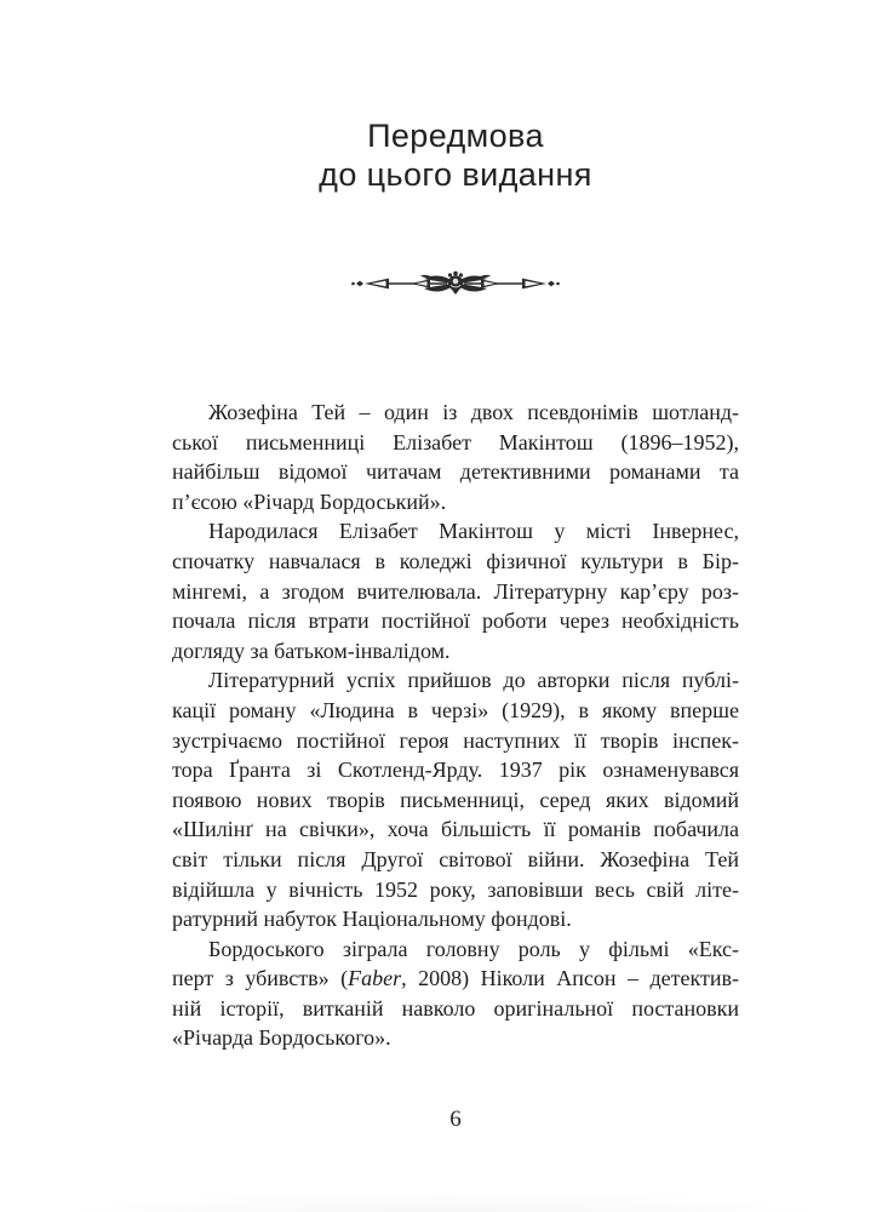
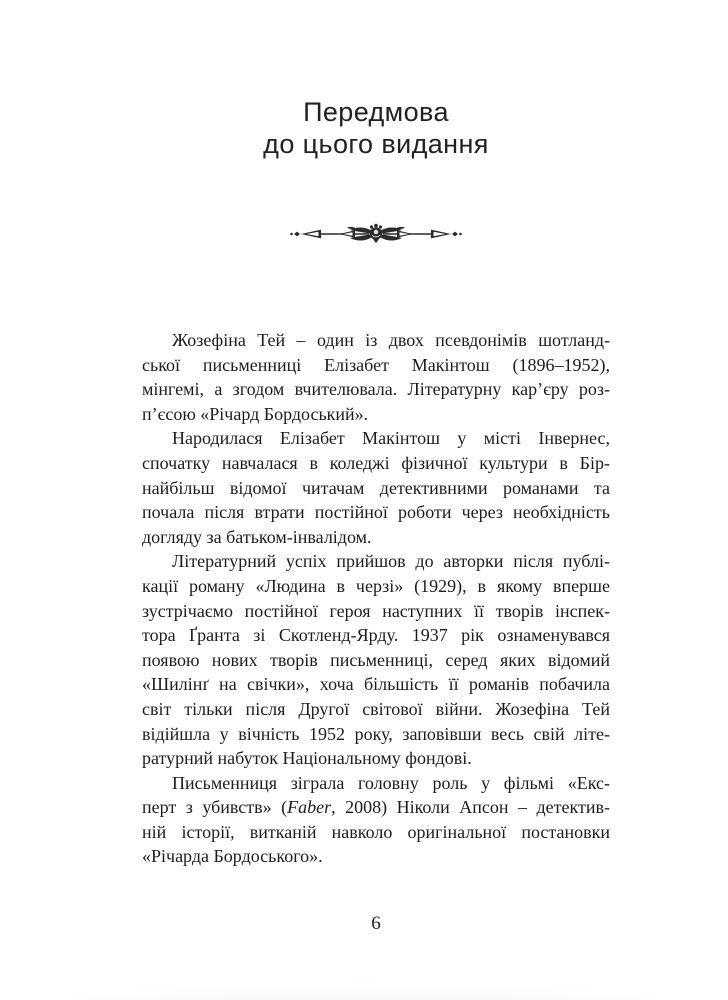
  Передмова
  до цього видання
  Жозефіна Тей – один із двох псевдонімів шотланд-
  ської письменниці Елізабет Макінтош (1896–1952),
- найбільш відомої читачам детективними романами та
+ мінгемі, а згодом вчителювала. Літературну кар’єру роз-
  п’єсою «Річард Бордоський».
  Народилася Елізабет Макінтош у місті Інвернес,
  спочатку навчалася в коледжі фізичної культури в Бір-
- мінгемі, а згодом вчителювала. Літературну кар’єру роз-
+ найбільш відомої читачам детективними романами та
  почала після втрати постійної роботи через необхідність
  догляду за батьком-інвалідом.
  Літературний успіх прийшов до авторки після публі-
  кації роману «Людина в черзі» (1929), в якому вперше
  зустрічаємо постійної героя наступних її творів інспек-
  тора Ґранта зі Скотленд-Ярду. 1937 рік ознаменувався
  появою нових творів письменниці, серед яких відомий
  «Шилінґ на свічки», хоча більшість її романів побачила
  світ тільки після Другої світової війни. Жозефіна Тей
  відійшла у вічність 1952 року, заповівши весь свій літе-
  ратурний набуток Національному фондові.
- Бордоського зіграла головну роль у фільмі «Екс-
+ Письменниця зіграла головну роль у фільмі «Екс-
  перт з убивств» (Faber, 2008) Ніколи Апсон – детектив-
  ній історії, витканій навколо оригінальної постановки
  «Річарда Бордоського».
  6
